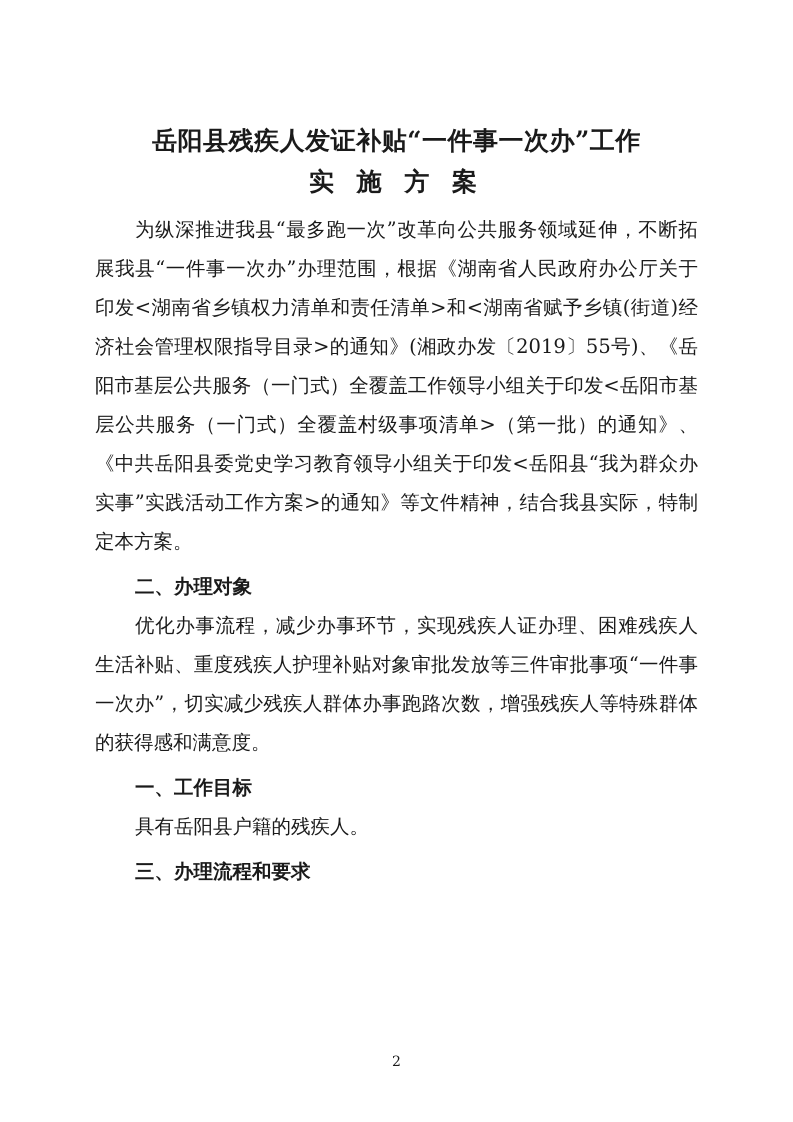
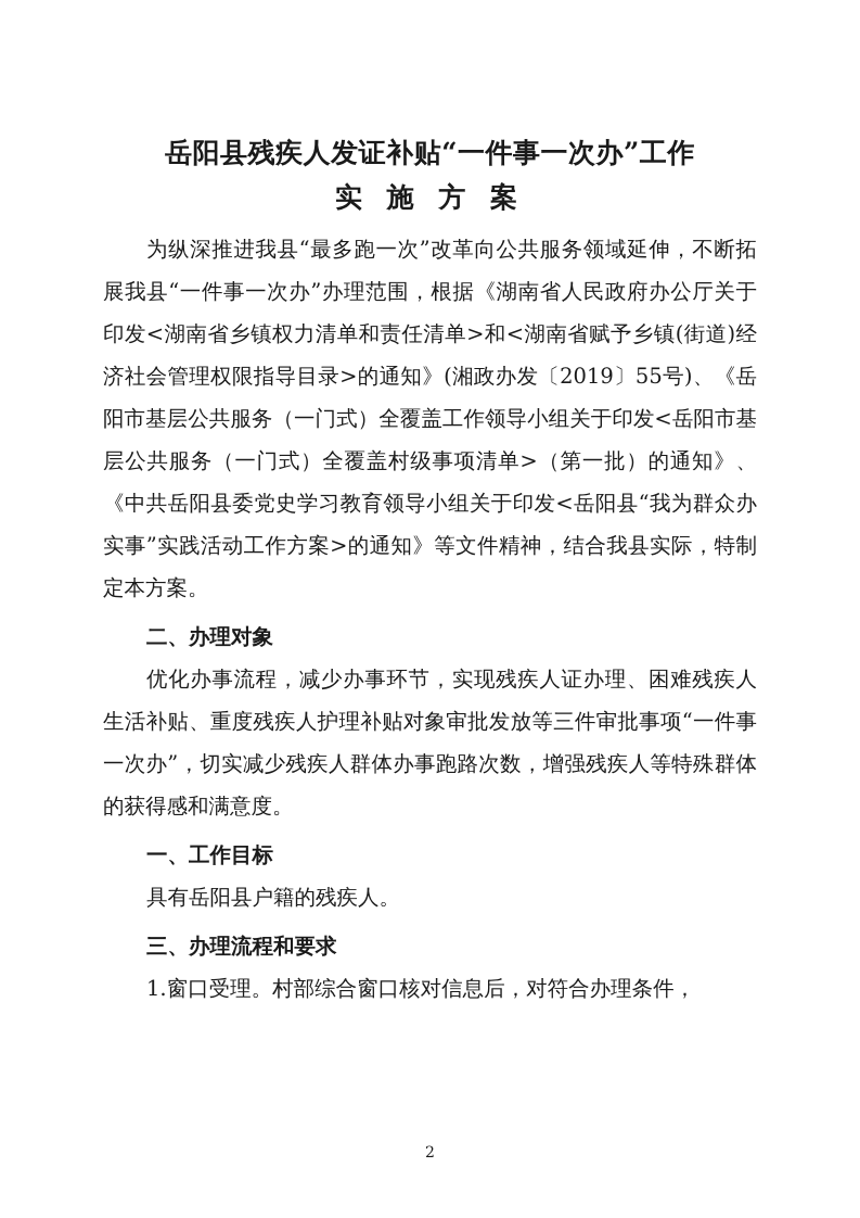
  岳阳县残疾人发证补贴“一件事一次办”工作
  实 施 方 案
  为纵深推进我县“最多跑一次”改革向公共服务领域延伸，不断拓展我县“一件事一次办”办理范围，根据《湖南省人民政府办公厅关于印发<湖南省乡镇权力清单和责任清单>和<湖南省赋予乡镇(街道)经济社会管理权限指导目录>的通知》(湘政办发〔2019〕55号)、《岳阳市基层公共服务（一门式）全覆盖工作领导小组关于印发<岳阳市基层公共服务（一门式）全覆盖村级事项清单>（第一批）的通知》、《中共岳阳县委党史学习教育领导小组关于印发<岳阳县“我为群众办实事”实践活动工作方案>的通知》等文件精神，结合我县实际，特制定本方案。
  二、办理对象
  优化办事流程，减少办事环节，实现残疾人证办理、困难残疾人生活补贴、重度残疾人护理补贴对象审批发放等三件审批事项“一件事一次办”，切实减少残疾人群体办事跑路次数，增强残疾人等特殊群体的获得感和满意度。
  一、工作目标
  具有岳阳县户籍的残疾人。
  三、办理流程和要求
+ 1.窗口受理。村部综合窗口核对信息后，对符合办理条件，
  2
